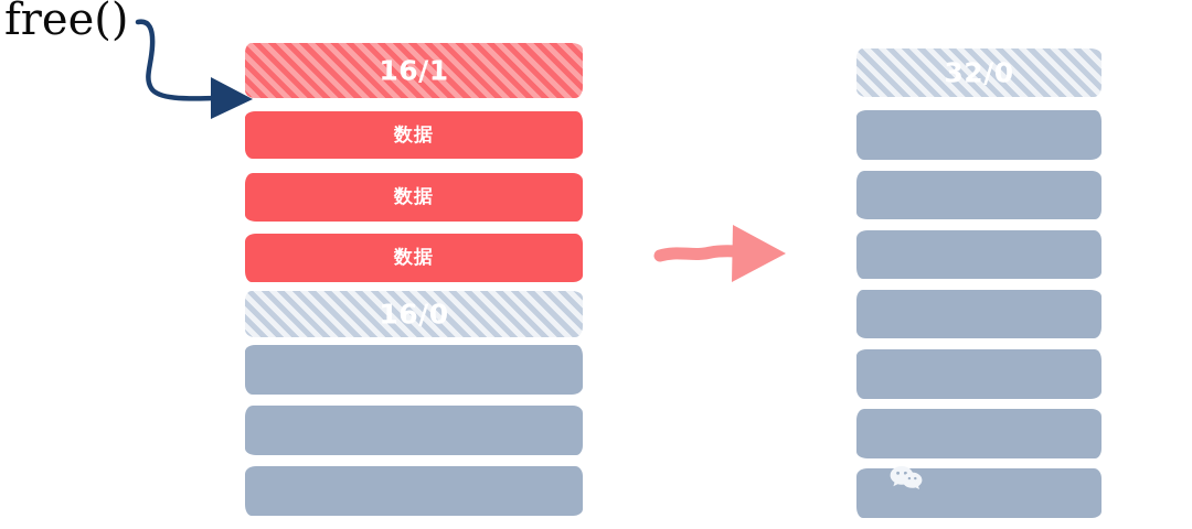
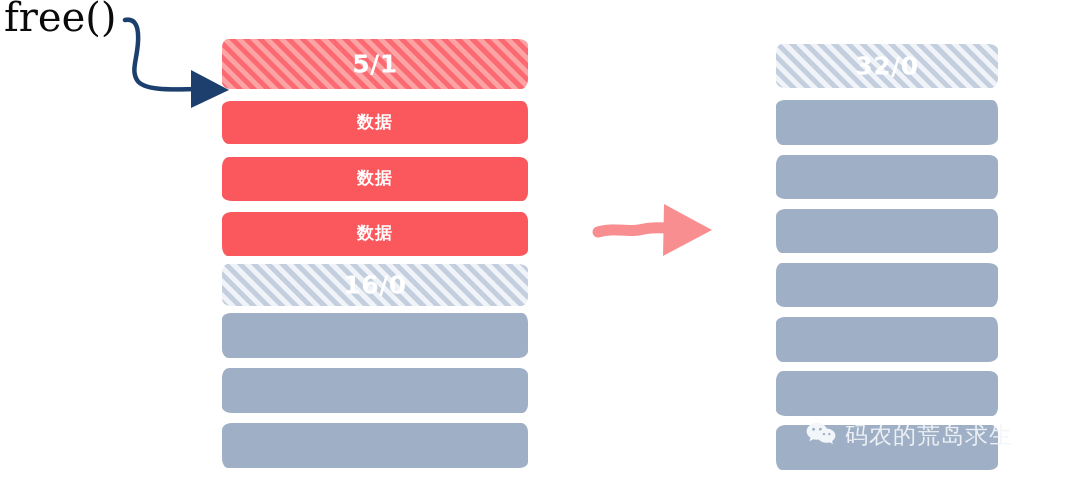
  free()
- 16/1
+ 5/1
  数据
  数据
  数据
  16/0
  32/0
+ 码农的荒岛求生
